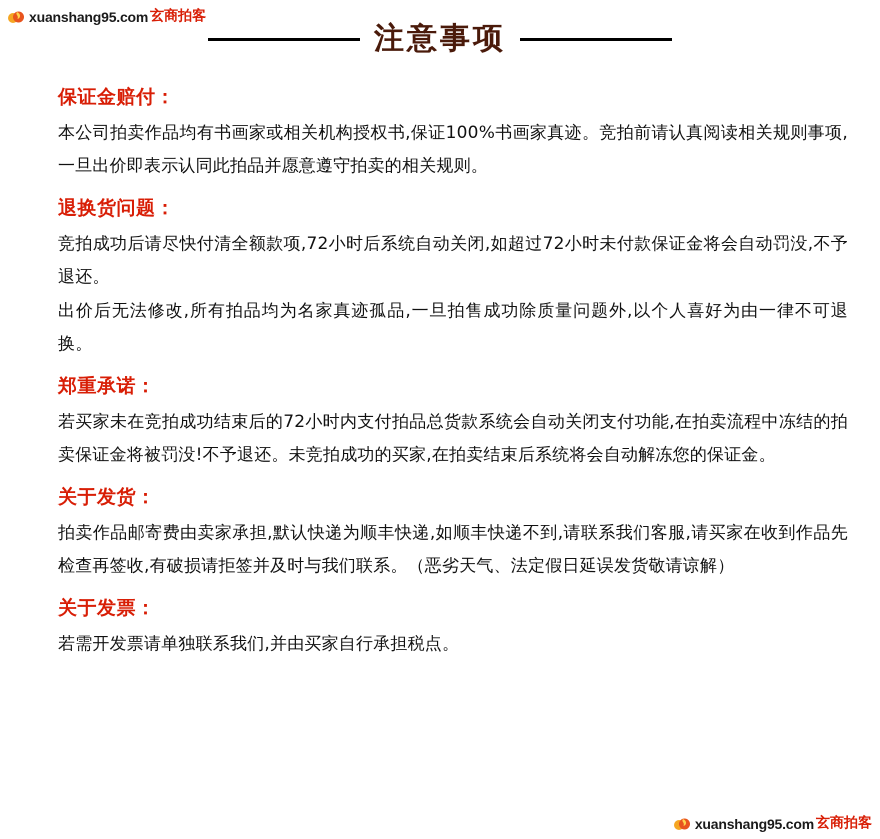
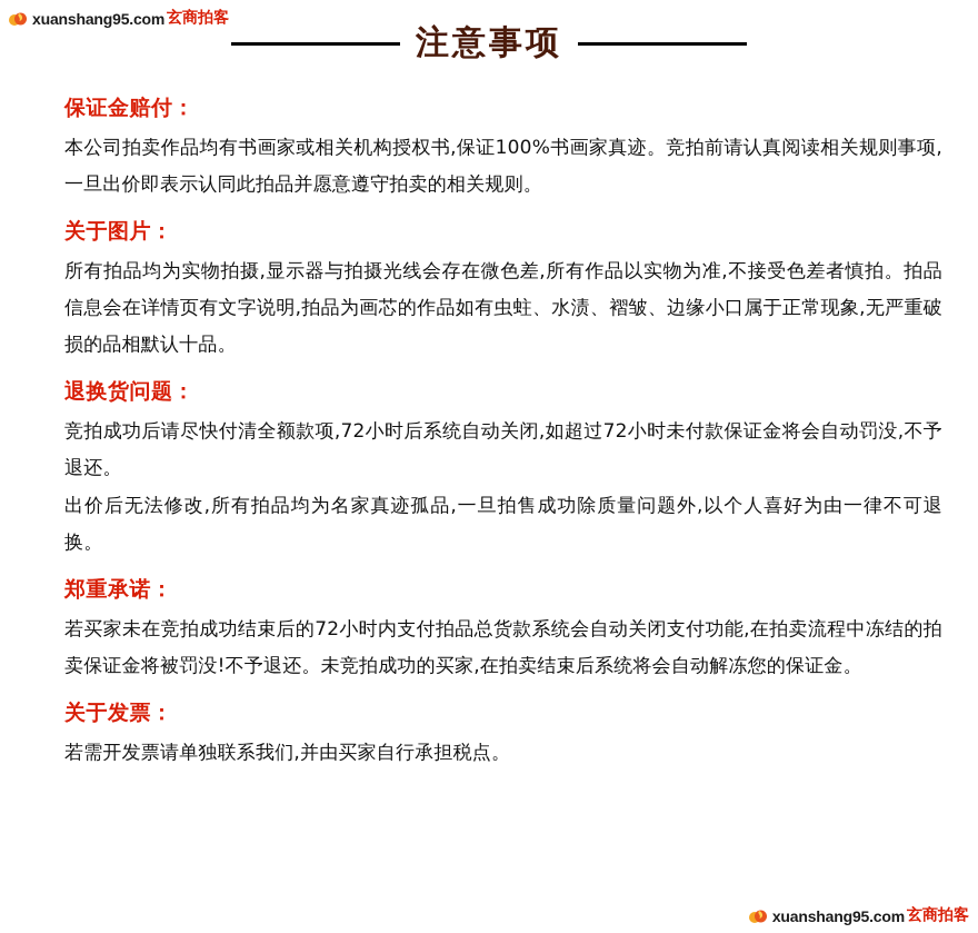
  xuanshang95.com
  玄商拍客
  注意事项
  保证金赔付：
  本公司拍卖作品均有书画家或相关机构授权书,保证100%书画家真迹。竞拍前请认真阅读相关规则事项,一旦出价即表示认同此拍品并愿意遵守拍卖的相关规则。
+ 关于图片：
+ 所有拍品均为实物拍摄,显示器与拍摄光线会存在微色差,所有作品以实物为准,不接受色差者慎拍。拍品信息会在详情页有文字说明,拍品为画芯的作品如有虫蛀、水渍、褶皱、边缘小口属于正常现象,无严重破损的品相默认十品。
  退换货问题：
  竞拍成功后请尽快付清全额款项,72小时后系统自动关闭,如超过72小时未付款保证金将会自动罚没,不予退还。
  出价后无法修改,所有拍品均为名家真迹孤品,一旦拍售成功除质量问题外,以个人喜好为由一律不可退换。
  郑重承诺：
  若买家未在竞拍成功结束后的72小时内支付拍品总货款系统会自动关闭支付功能,在拍卖流程中冻结的拍卖保证金将被罚没!不予退还。未竞拍成功的买家,在拍卖结束后系统将会自动解冻您的保证金。
- 关于发货：
- 拍卖作品邮寄费由卖家承担,默认快递为顺丰快递,如顺丰快递不到,请联系我们客服,请买家在收到作品先检查再签收,有破损请拒签并及时与我们联系。（恶劣天气、法定假日延误发货敬请谅解）
  关于发票：
  若需开发票请单独联系我们,并由买家自行承担税点。
  xuanshang95.com
  玄商拍客
